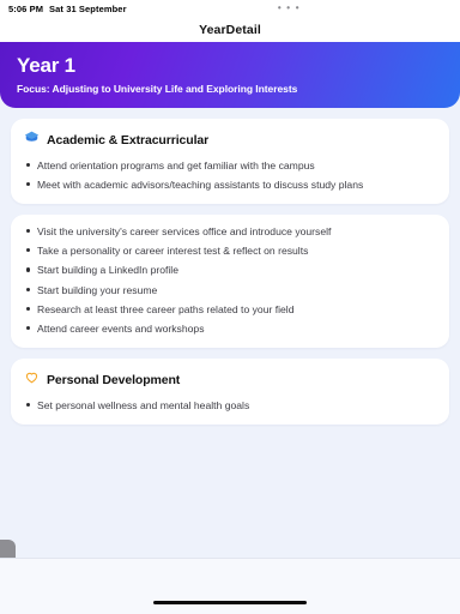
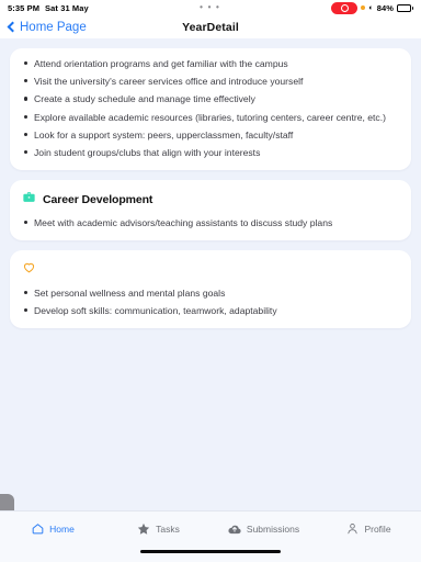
- 5:06 PM
+ 5:35 PM
- Sat 31 September
+ Sat 31 May
  • • •
+ 84%
+ Home Page
  YearDetail
- Year 1
- Focus: Adjusting to University Life and Exploring Interests
- Academic & Extracurricular
  Attend orientation programs and get familiar with the campus
- Meet with academic advisors/teaching assistants to discuss study plans
+ Visit the university's career services office and introduce yourself
+ Create a study schedule and manage time effectively
+ Explore available academic resources (libraries, tutoring centers, career centre, etc.)
+ Look for a support system: peers, upperclassmen, faculty/staff
+ Join student groups/clubs that align with your interests
+ Career Development
- Visit the university's career services office and introduce yourself
+ Meet with academic advisors/teaching assistants to discuss study plans
- Take a personality or career interest test & reflect on results
- Start building a LinkedIn profile
- Start building your resume
- Research at least three career paths related to your field
- Attend career events and workshops
- Personal Development
- Set personal wellness and mental health goals
+ Set personal wellness and mental plans goals
+ Develop soft skills: communication, teamwork, adaptability
+ Home
+ Tasks
+ Submissions
+ Profile
